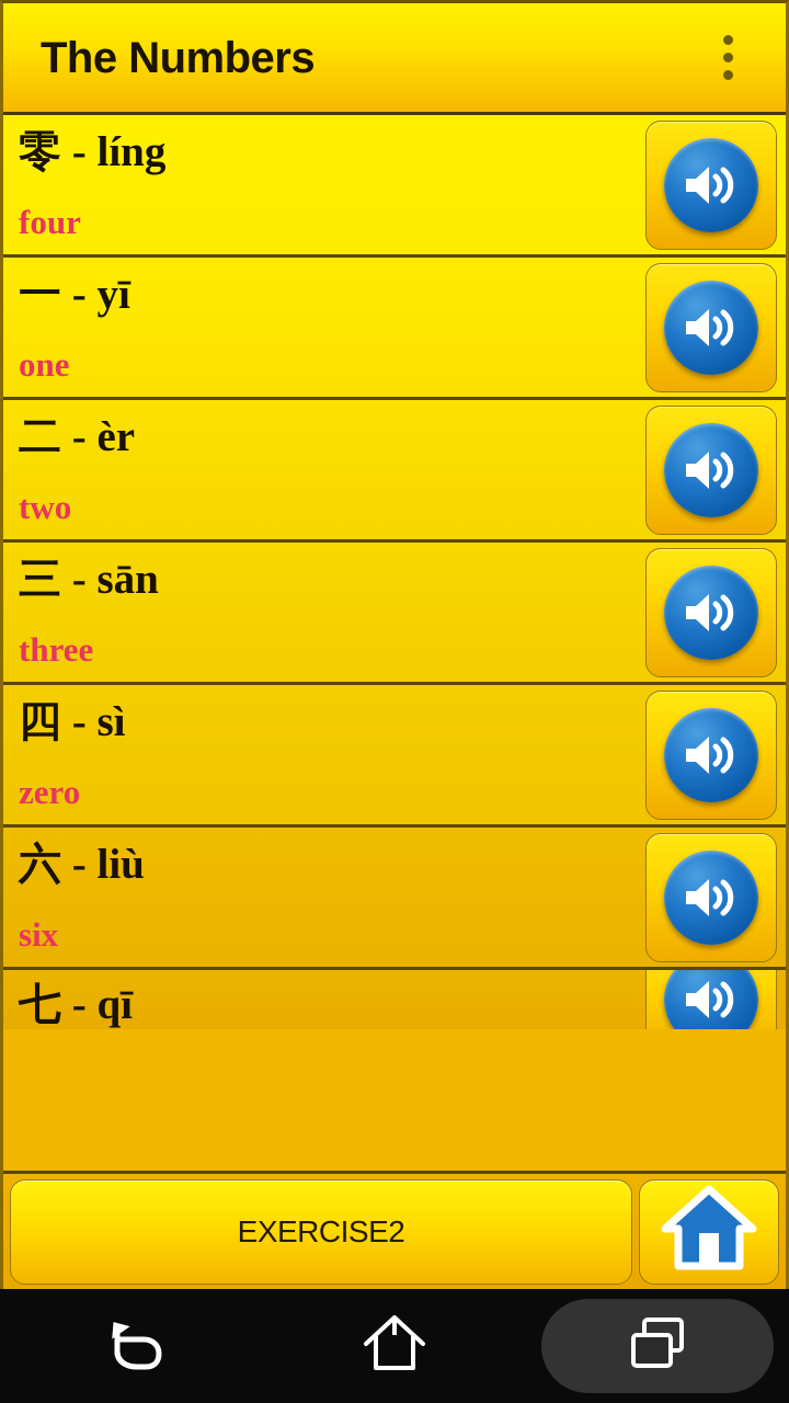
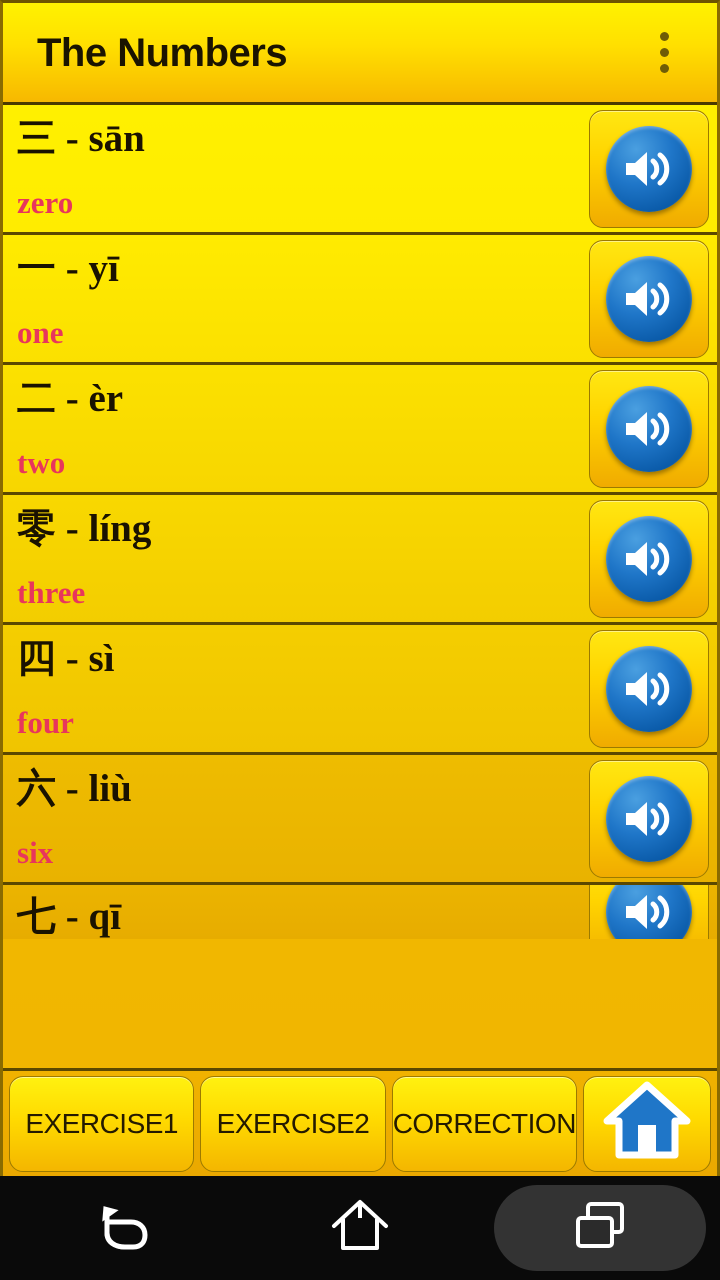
  The Numbers
- 零 - líng
+ 三 - sān
- four
+ zero
  一 - yī
  one
  二 - èr
  two
- 三 - sān
+ 零 - líng
  three
  四 - sì
- zero
+ four
  六 - liù
  six
  七 - qī
+ EXERCISE1
  EXERCISE2
+ CORRECTION
